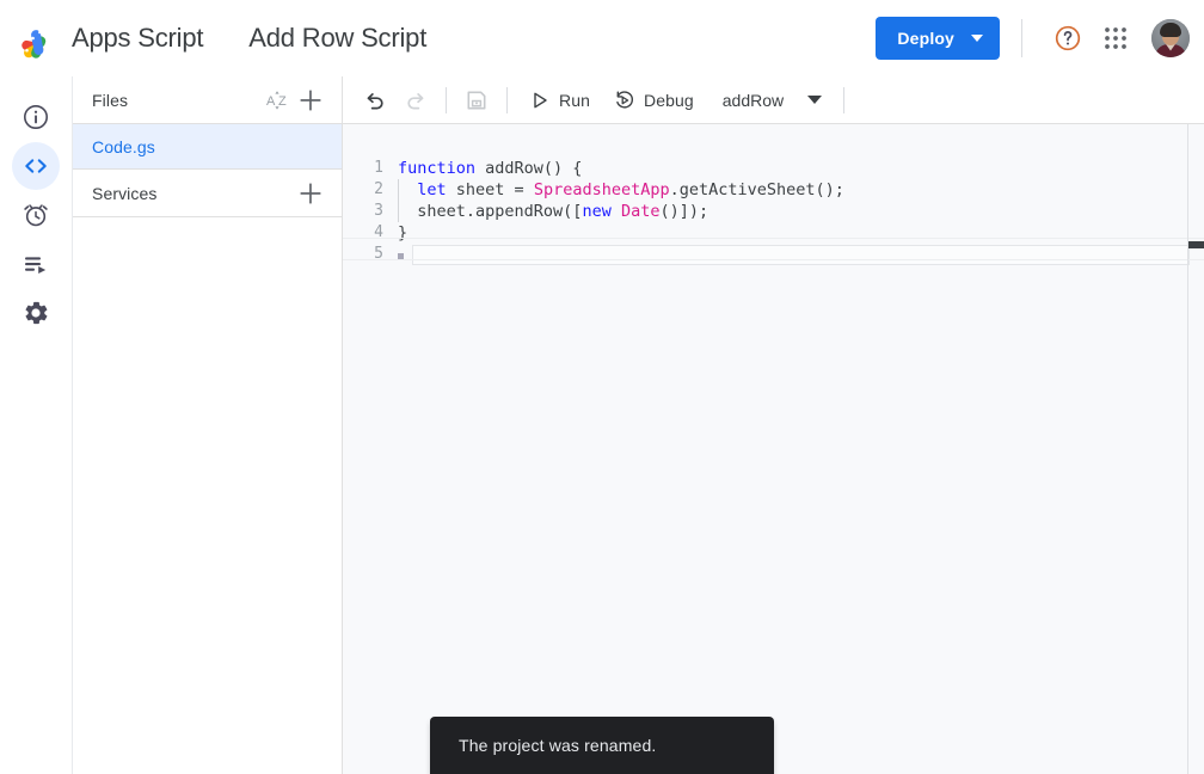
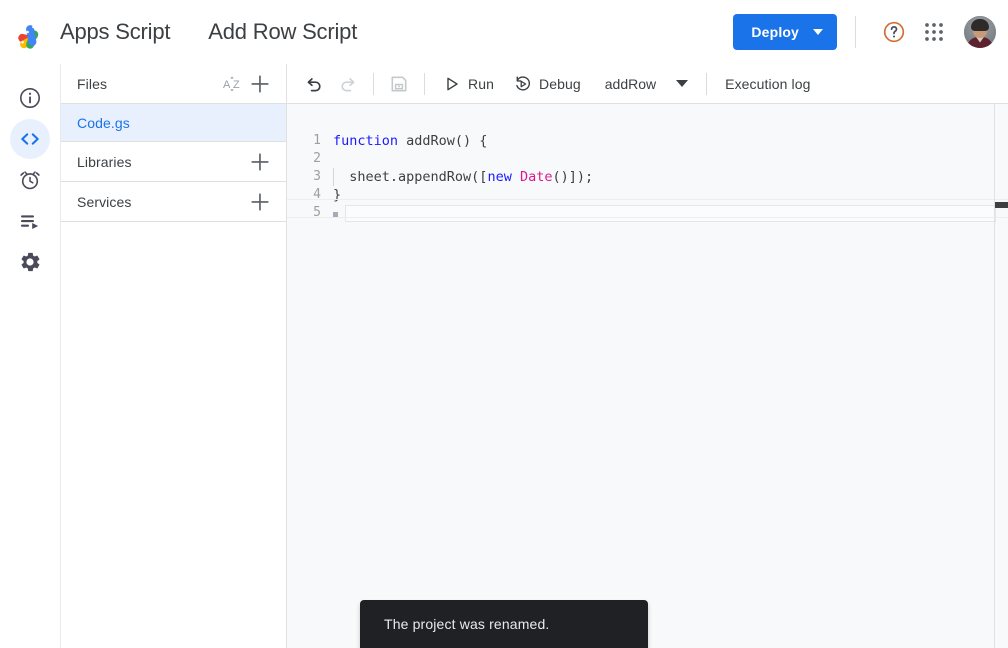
  Apps Script
  Add Row Script
  Deploy
  Files
  A
  Z
  Code.gs
+ Libraries
  Services
  Run
  Debug
  addRow
+ Execution log
  1
  function addRow() {
  2
- let sheet = SpreadsheetApp.getActiveSheet();
  3
  sheet.appendRow([new Date()]);
  4
  }
  5
  The project was renamed.
